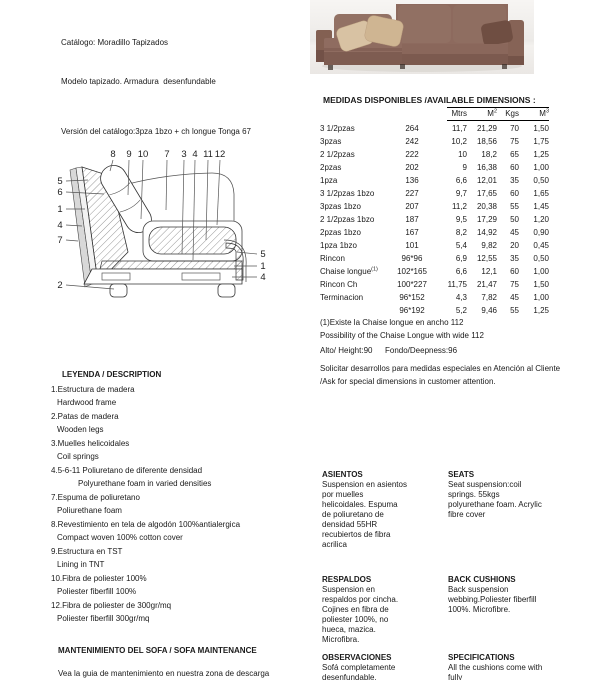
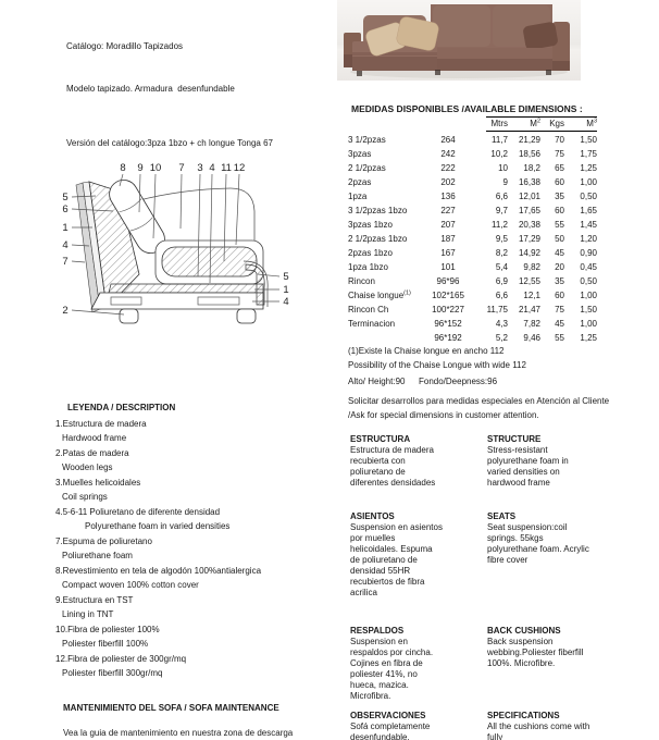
  Catálogo: Moradillo Tapizados
  Modelo tapizado. Armadura desenfundable
  Versión del catálogo:3pza 1bzo + ch longue Tonga 67
  8
  9
  10
  7
  3
  4
  11
  12
  5
  6
  1
  4
  7
  2
  5
  1
  4
  MEDIDAS DISPONIBLES /AVAILABLE DIMENSIONS :
  Mtrs
  Kgs
  3 1/2pzas
  264
  11,7
  21,29
  70
  1,50
  3pzas
  242
  10,2
  18,56
  75
  1,75
  2 1/2pzas
  222
  10
  18,2
  65
  1,25
  2pzas
  202
  9
  16,38
  60
  1,00
  1pza
  136
  6,6
  12,01
  35
  0,50
  3 1/2pzas 1bzo
  227
  9,7
  17,65
  60
  1,65
  3pzas 1bzo
  207
  11,2
  20,38
  55
  1,45
  2 1/2pzas 1bzo
  187
  9,5
  17,29
  50
  1,20
  2pzas 1bzo
  167
  8,2
  14,92
  45
  0,90
  1pza 1bzo
  101
  5,4
  9,82
  20
  0,45
  Rincon
  96*96
  6,9
  12,55
  35
  0,50
  Chaise longue
  102*165
  6,6
  12,1
  60
  1,00
  Rincon Ch
  100*227
  11,75
  21,47
  75
  1,50
  Terminacion
  96*152
  4,3
  7,82
  45
  1,00
  96*192
  5,2
  9,46
  55
  1,25
  (1)Existe la Chaise longue en ancho 112
  Possibility of the Chaise Longue with wide 112
  Alto/ Height:90
  Fondo/Deepness:96
  Solicitar desarrollos para medidas especiales en Atención al Cliente /Ask for special dimensions in customer attention.
  LEYENDA / DESCRIPTION
  1.Estructura de madera
  Hardwood frame
  2.Patas de madera
  Wooden legs
  3.Muelles helicoidales
  Coil springs
  4.5-6-11 Poliuretano de diferente densidad
  Polyurethane foam in varied densities
  7.Espuma de poliuretano
  Poliurethane foam
  8.Revestimiento en tela de algodón 100%antialergica
  Compact woven 100% cotton cover
  9.Estructura en TST
  Lining in TNT
  10.Fibra de poliester 100%
  Poliester fiberfill 100%
  12.Fibra de poliester de 300gr/mq
  Poliester fiberfill 300gr/mq
  MANTENIMIENTO DEL SOFA / SOFA MAINTENANCE
  Vea la guia de mantenimiento en nuestra zona de descarga
+ ESTRUCTURA
+ Estructura de madera recubierta con poliuretano de diferentes densidades
+ STRUCTURE
+ Stress-resistant polyurethane foam in varied densities on hardwood frame
  ASIENTOS
  Suspension en asientos por muelles helicoidales. Espuma de poliuretano de densidad 55HR recubiertos de fibra acrilica
  SEATS
  Seat suspension:coil springs. 55kgs polyurethane foam. Acrylic fibre cover
  RESPALDOS
- Suspension en respaldos por cincha. Cojines en fibra de poliester 100%, no hueca, mazica. Microfibra.
+ Suspension en respaldos por cincha. Cojines en fibra de poliester 41%, no hueca, mazica. Microfibra.
  BACK CUSHIONS
  Back suspension webbing.Poliester fiberfill 100%. Microfibre.
  OBSERVACIONES
  Sofá completamente desenfundable.
  SPECIFICATIONS
  All the cushions come with fully
